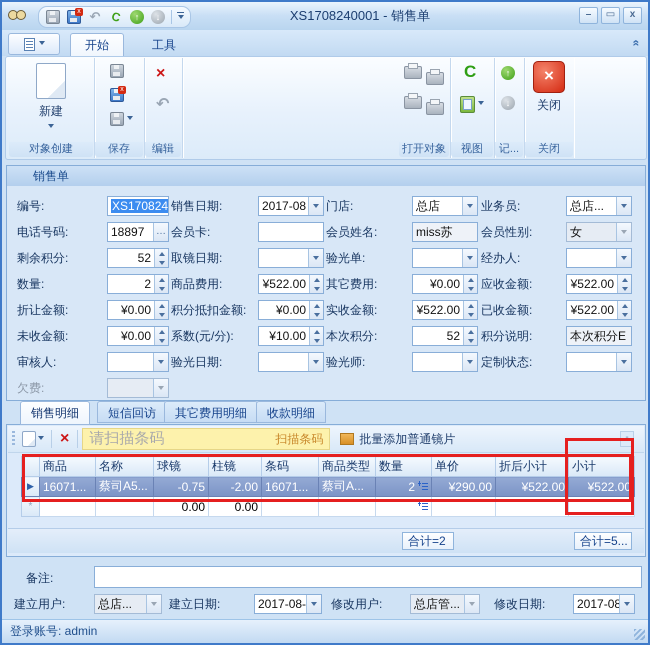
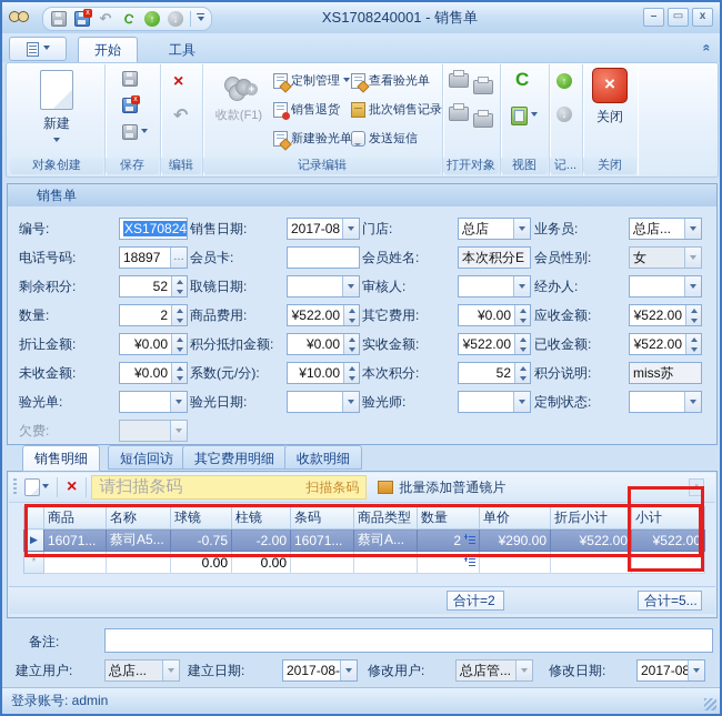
  ↶
  ↑
  ↓
  XS1708240001 - 销售单
  –
  ▭
  x
  开始
  工具
  新建
  对象创建
  保存
  ×
  ↶
  编辑
+ +
+ 收款(F1)
+ 定制管理
+ 销售退货
+ 新建验光单
+ 查看验光单
+ 批次销售记录
+ 发送短信
+ 记录编辑
  打开对象
  C
  视图
  ↑
  ↓
  记...
  ×
  关闭
  关闭
  销售单
  编号:
  XS170824
  销售日期:
  2017-08
  门店:
  总店
  业务员:
  总店...
  电话号码:
  18897
  …
  会员卡:
  会员姓名:
- miss苏
+ 本次积分E
  会员性别:
  女
  剩余积分:
  52
  取镜日期:
- 验光单:
+ 审核人:
  经办人:
  数量:
  2
  商品费用:
  ¥522.00
  其它费用:
  ¥0.00
  应收金额:
  ¥522.00
  折让金额:
  ¥0.00
  积分抵扣金额:
  ¥0.00
  实收金额:
  ¥522.00
  已收金额:
  ¥522.00
  未收金额:
  ¥0.00
  系数(元/分):
  ¥10.00
  本次积分:
  52
  积分说明:
- 本次积分E
+ miss苏
- 审核人:
+ 验光单:
  验光日期:
  验光师:
  定制状态:
  欠费:
  销售明细
  短信回访
  其它费用明细
  收款明细
  ×
  请扫描条码
  扫描条码
  批量添加普通镜片
  -
  	商品	名称	球镜	柱镜	条码	商品类型	数量	单价	折后小计	小计
  ▶	16071...	蔡司A5...	-0.75	-2.00	16071...	蔡司A...	2	¥290.00	¥522.00	¥522.00
  *			0.00	0.00
  合计=2
  合计=5...
  备注:
  建立用户:
  总店...
  建立日期:
  2017-08-
  修改用户:
  总店管...
  修改日期:
  2017-08
  登录账号: admin
